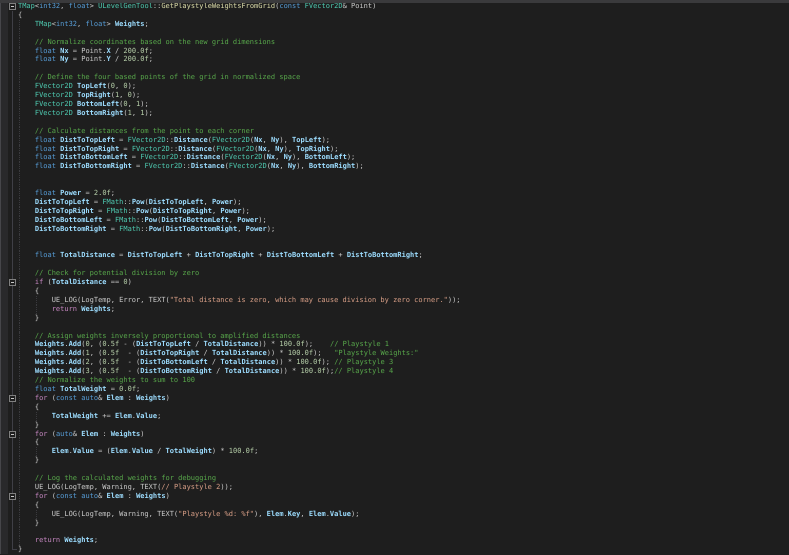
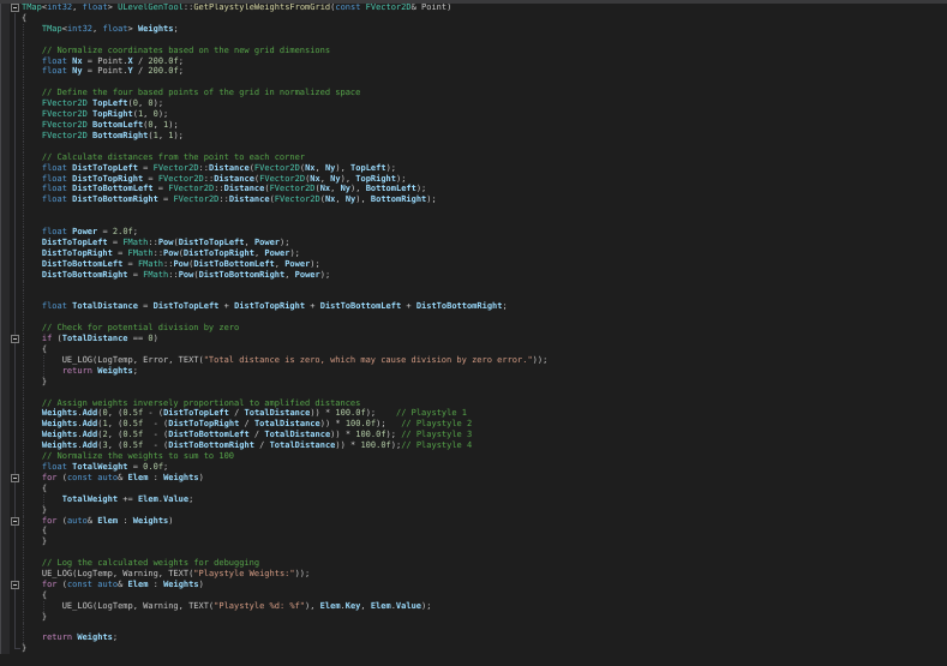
  TMap<int32, float> ULevelGenTool::GetPlaystyleWeightsFromGrid(const FVector2D& Point)
  TMap<int32, float> Weights;
  // Normalize coordinates based on the new grid dimensions
  float Nx = Point.X / 200.0f;
  float Ny = Point.Y / 200.0f;
  // Define the four based points of the grid in normalized space
  FVector2D TopLeft(0, 0);
  FVector2D TopRight(1, 0);
  FVector2D BottomLeft(0, 1);
  FVector2D BottomRight(1, 1);
  float DistToTopLeft = FVector2D::Distance(FVector2D(Nx, Ny), TopLeft);
  float DistToTopRight = FVector2D::Distance(FVector2D(Nx, Ny), TopRight);
  float DistToBottomLeft = FVector2D::Distance(FVector2D(Nx, Ny), BottomLeft);
  float DistToBottomRight = FVector2D::Distance(FVector2D(Nx, Ny), BottomRight);
  float Power = 2.0f;
  DistToTopLeft = FMath::Pow(DistToTopLeft, Power);
  DistToTopRight = FMath::Pow(DistToTopRight, Power);
  DistToBottomLeft = FMath::Pow(DistToBottomLeft, Power);
  DistToBottomRight = FMath::Pow(DistToBottomRight, Power);
  // Check for potential division by zero
  if (TotalDistance == 0)
  {
- UE_LOG(LogTemp, Error, TEXT("Total distance is zero, which may cause division by zero corner."));
+ UE_LOG(LogTemp, Error, TEXT("Total distance is zero, which may cause division by zero error."));
  return Weights;
  }
  // Assign weights inversely proportional to amplified distances
  Weights.Add(0, (0.5f - (DistToTopLeft / TotalDistance)) * 100.0f); // Playstyle 1
- Weights.Add(1, (0.5f - (DistToTopRight / TotalDistance)) * 100.0f); "Playstyle Weights:"
+ Weights.Add(1, (0.5f - (DistToTopRight / TotalDistance)) * 100.0f); // Playstyle 2
  Weights.Add(2, (0.5f - (DistToBottomLeft / TotalDistance)) * 100.0f); // Playstyle 3
  Weights.Add(3, (0.5f - (DistToBottomRight / TotalDistance)) * 100.0f);// Playstyle 4
  // Normalize the weights to sum to 100
  float TotalWeight = 0.0f;
  for (const auto& Elem : Weights)
  {
  TotalWeight += Elem.Value;
  }
  for (auto& Elem : Weights)
  {
- Elem.Value = (Elem.Value / TotalWeight) * 100.0f;
  }
  // Log the calculated weights for debugging
- UE_LOG(LogTemp, Warning, TEXT(// Playstyle 2));
+ UE_LOG(LogTemp, Warning, TEXT("Playstyle Weights:"));
  for (const auto& Elem : Weights)
  {
  UE_LOG(LogTemp, Warning, TEXT("Playstyle %d: %f"), Elem.Key, Elem.Value);
  }
  return Weights;
  }
